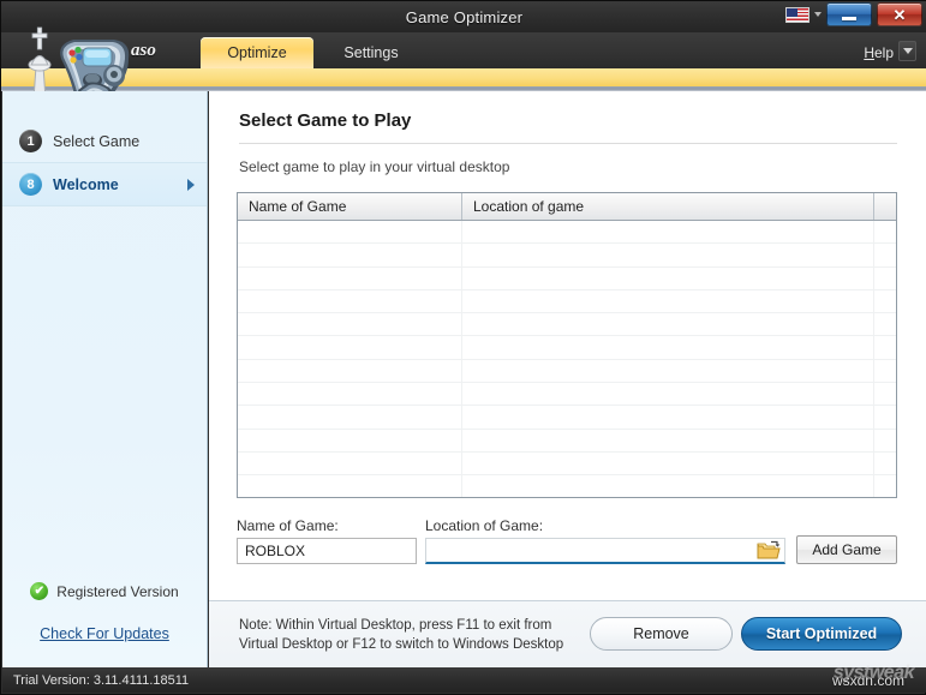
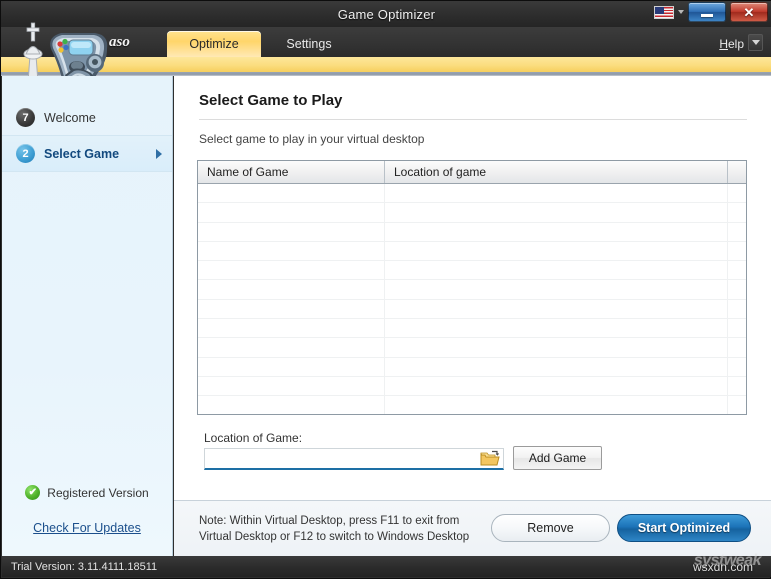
  Game Optimizer
  ✕
  aso
  Optimize
  Settings
  Help
- 1
+ 7
- Select Game
+ Welcome
- 8
+ 2
- Welcome
+ Select Game
  ✔
  Registered Version
  Check For Updates
  Select Game to Play
  Select game to play in your virtual desktop
  Name of Game
  Location of game
- Name of Game:
- ROBLOX
  Location of Game:
  Add Game
  Note: Within Virtual Desktop, press F11 to exit from
  Virtual Desktop or F12 to switch to Windows Desktop
  Remove
  Start Optimized
  Trial Version: 3.11.4111.18511
  systweak
  wsxdn.com
